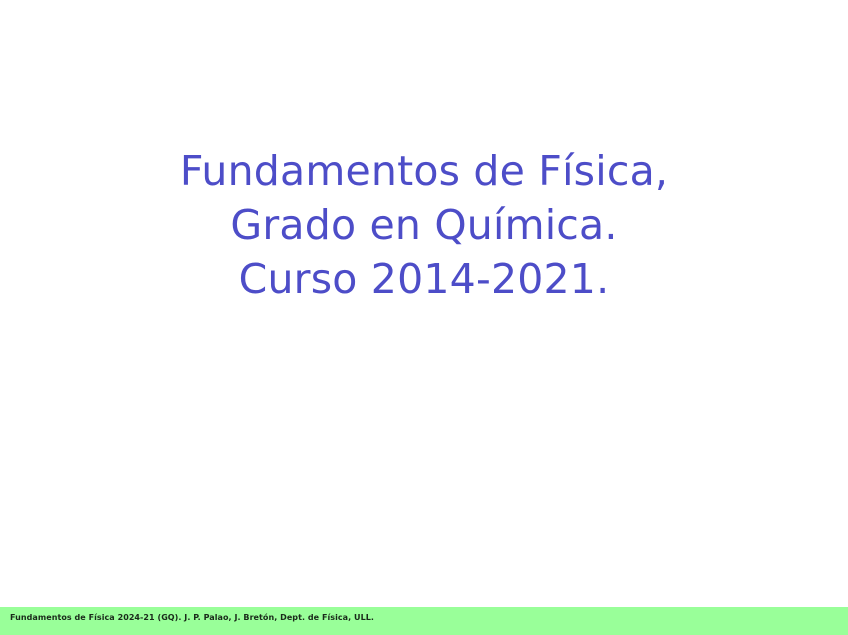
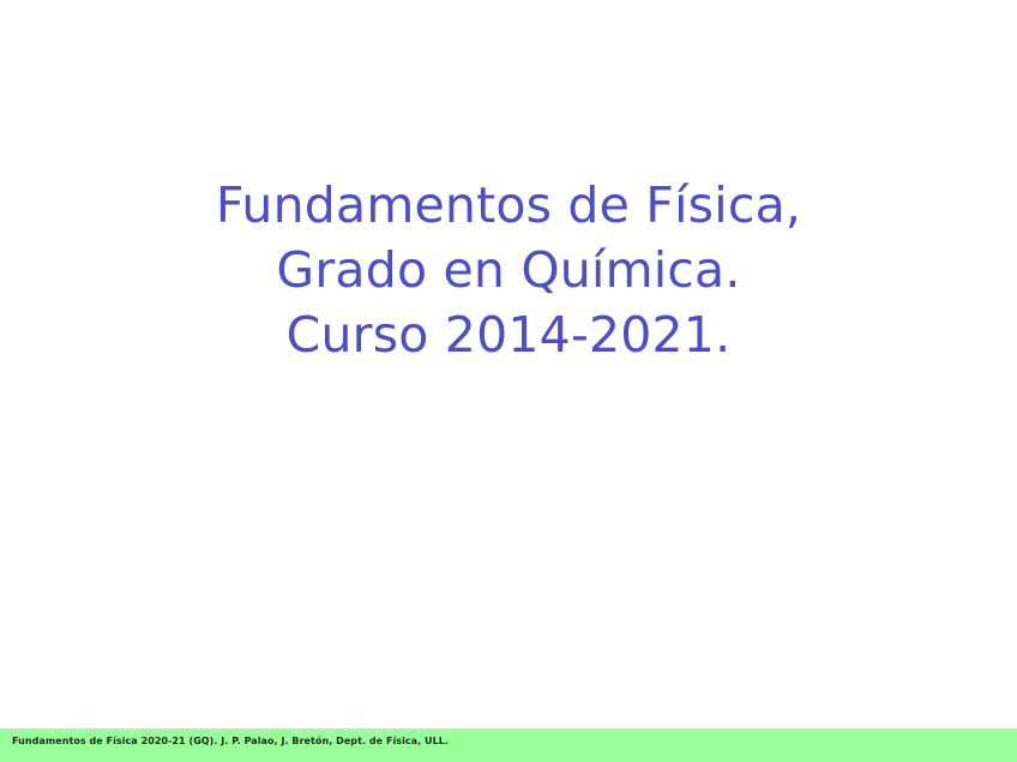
  Fundamentos de Física,
  Grado en Química.
  Curso 2014-2021.
- Fundamentos de Física 2024-21 (GQ). J. P. Palao, J. Bretón, Dept. de Física, ULL.
+ Fundamentos de Física 2020-21 (GQ). J. P. Palao, J. Bretón, Dept. de Física, ULL.
